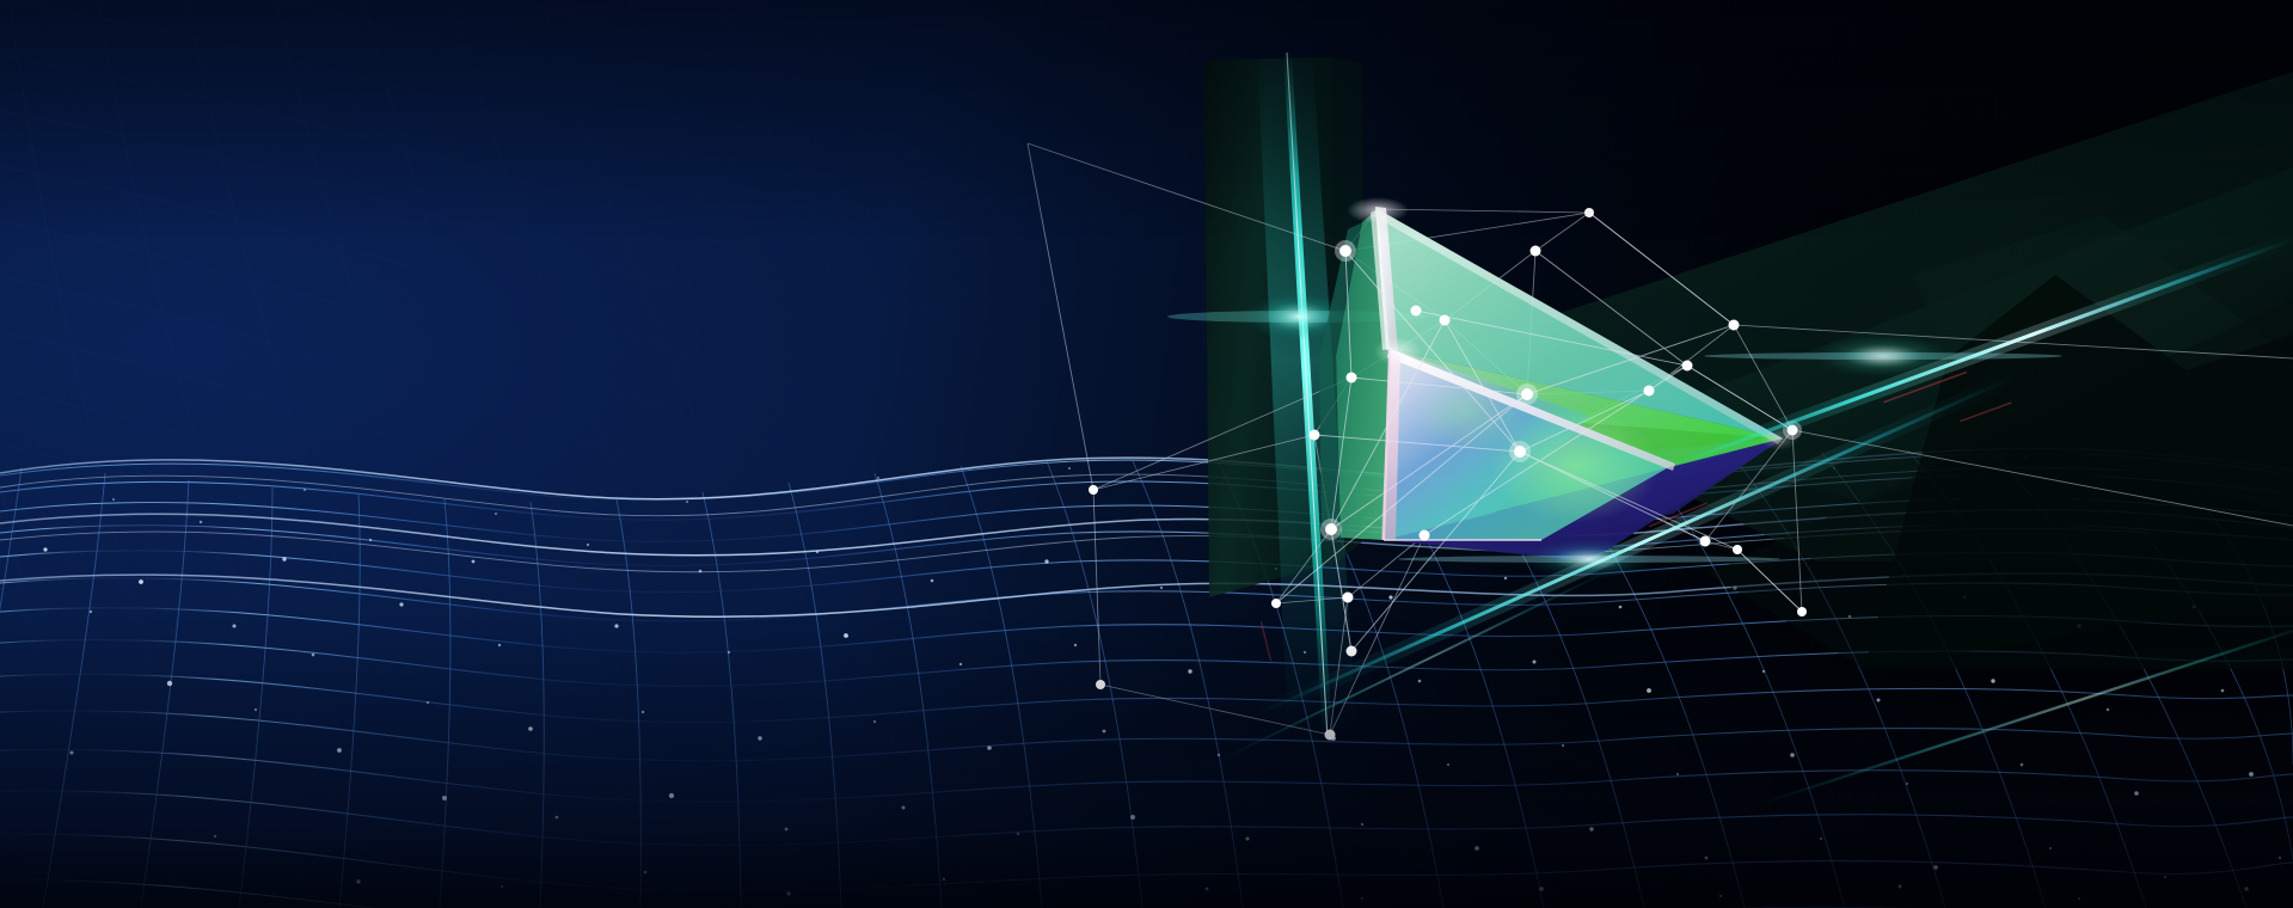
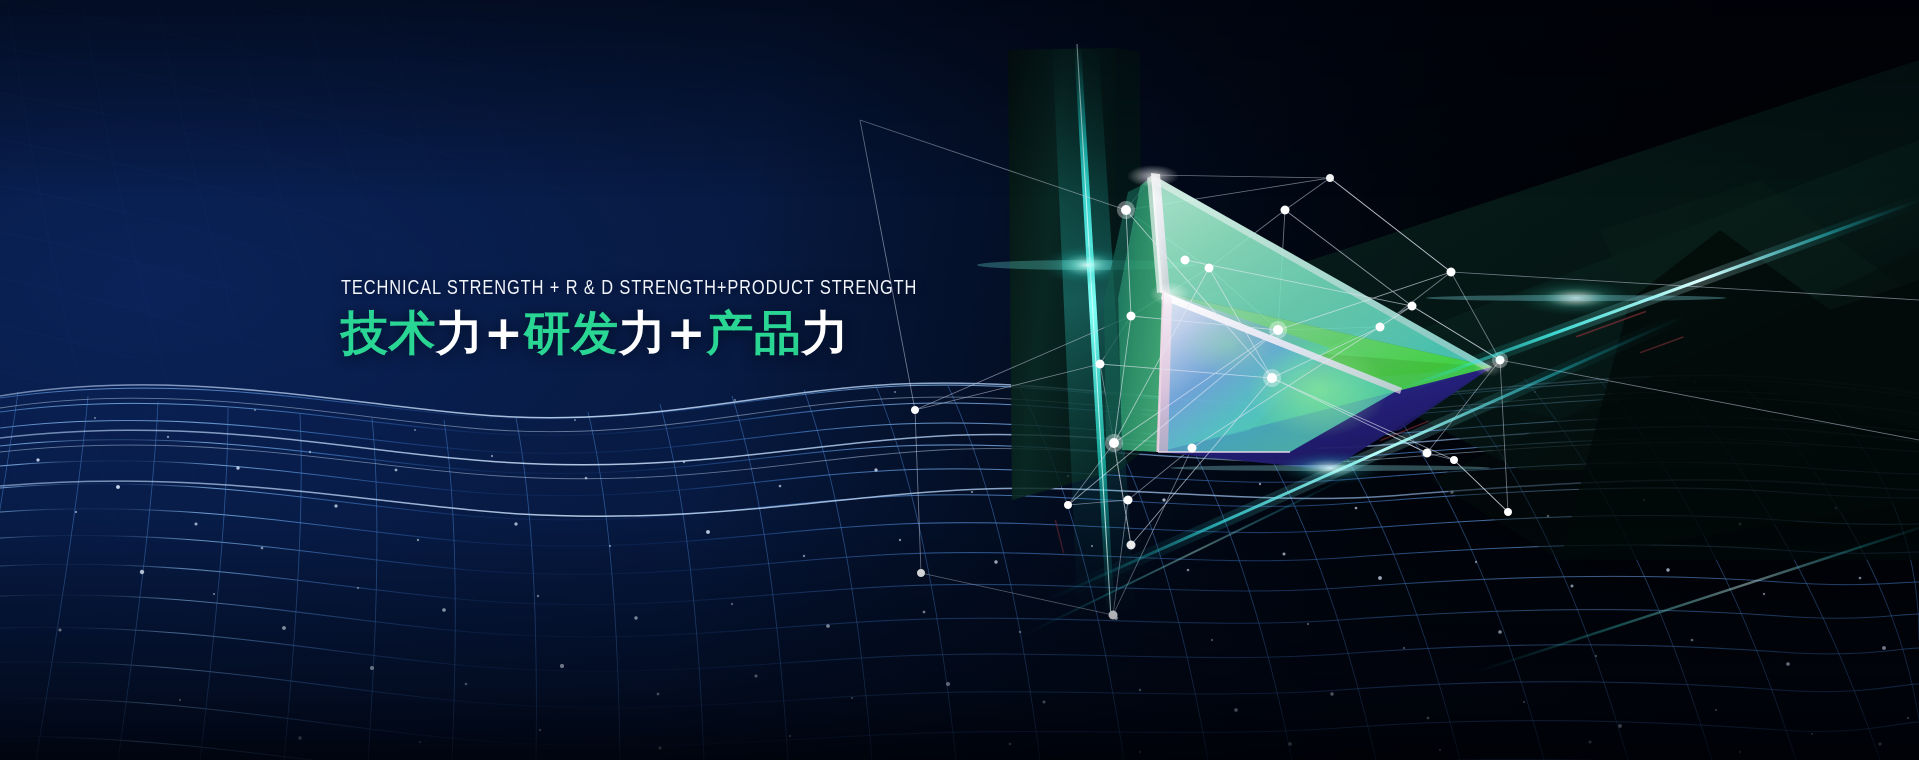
+ TECHNICAL STRENGTH + R & D STRENGTH+PRODUCT STRENGTH
+ 技术力+研发力+产品力
